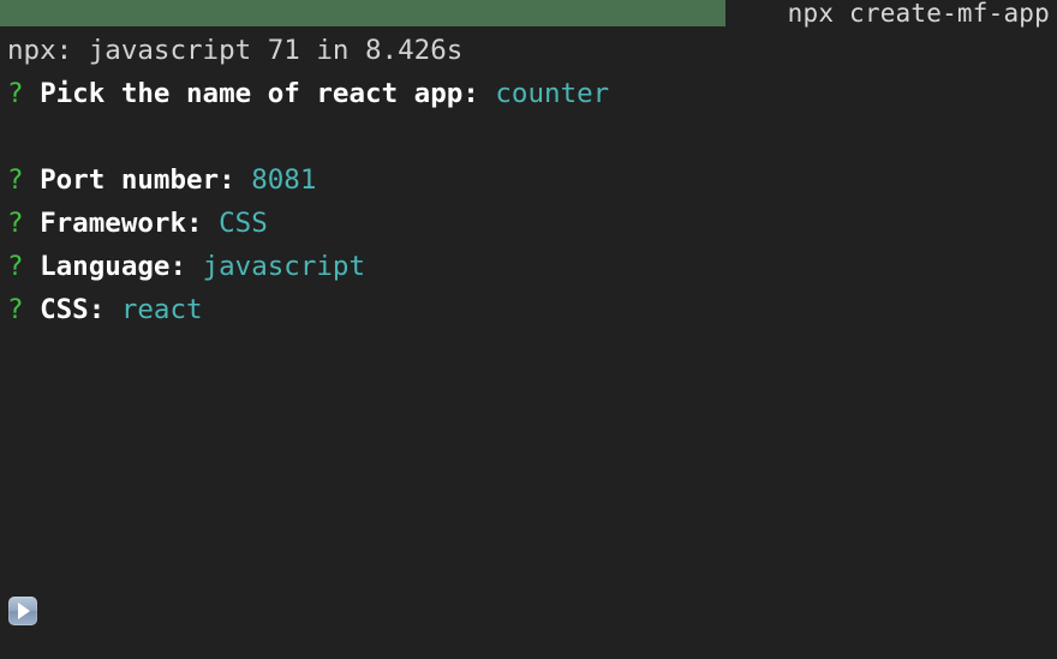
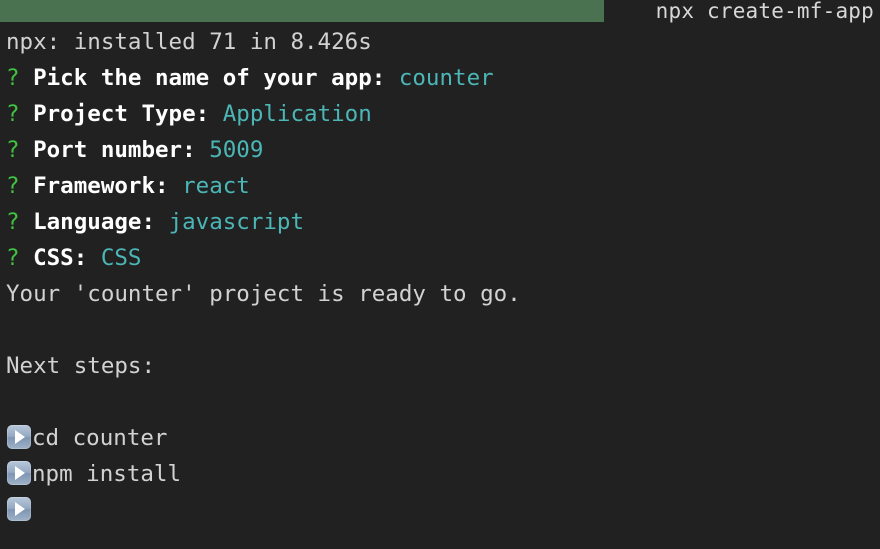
  npx create-mf-app
- npx: javascript 71 in 8.426s
+ npx: installed 71 in 8.426s
- ? Pick the name of react app: counter
+ ? Pick the name of your app: counter
+ ? Project Type: Application
- ? Port number: 8081
+ ? Port number: 5009
- ? Framework: CSS
+ ? Framework: react
  ? Language: javascript
- ? CSS: react
+ ? CSS: CSS
+ Your 'counter' project is ready to go.
+ Next steps:
+ cd counter
+ npm install
